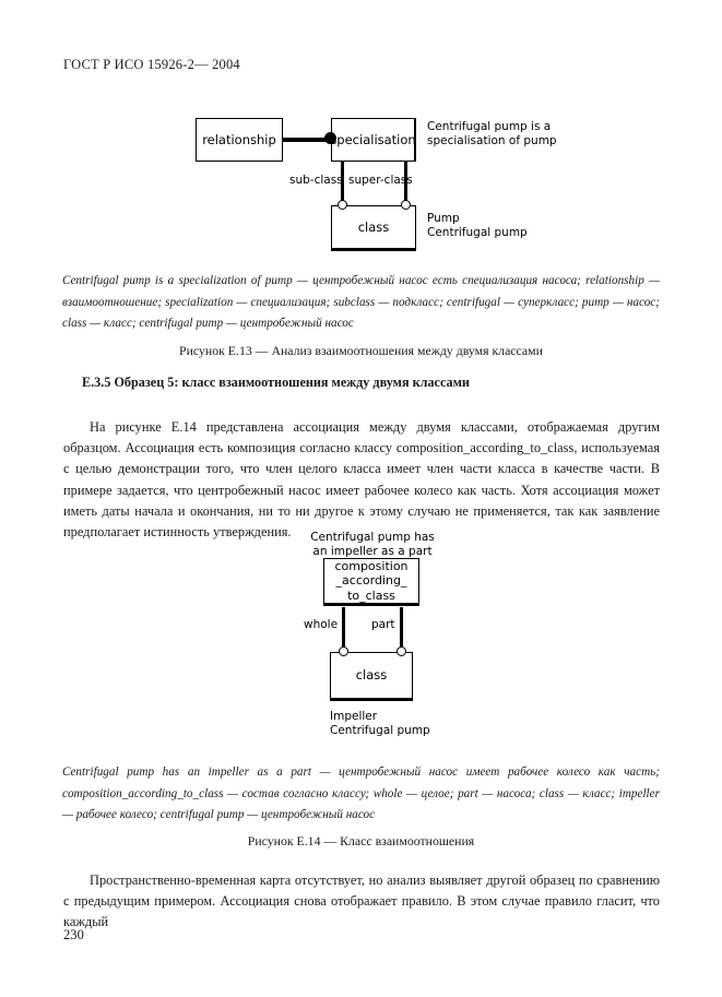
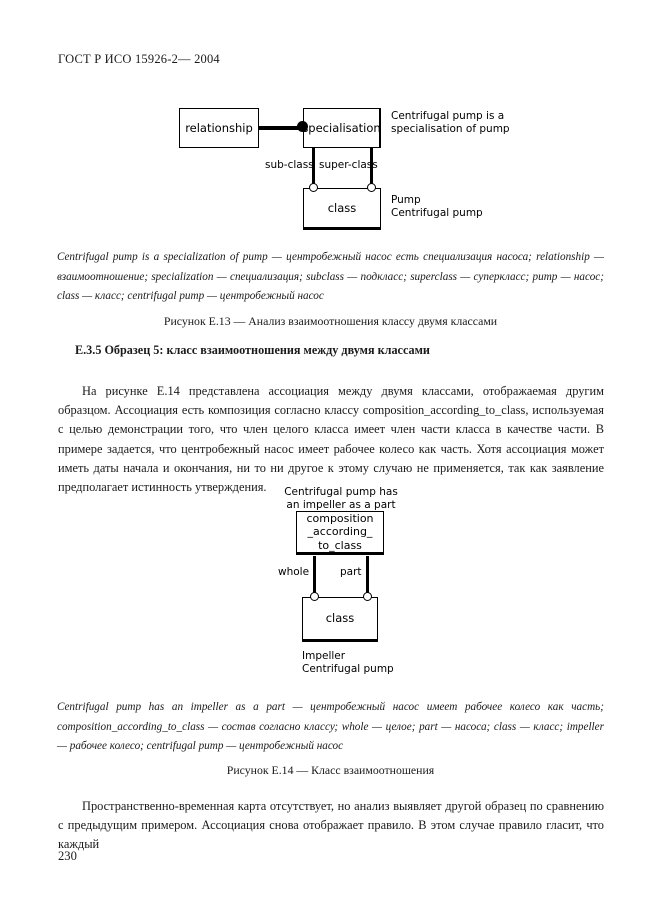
  ГОСТ Р ИСО 15926-2— 2004
  relationship
  pecialisation
  sub-class
  super-class
  class
  Centrifugal pump is a
  specialisation of pump
  Pump
  Centrifugal pump
- Centrifugal pump is a specialization of pump — центробежный насос есть специализация насоса; relationship — взаимоотношение; specialization — специализация; subclass — подкласс; centrifugal — суперкласс; pump — насос; class — класс; centrifugal pump — центробежный насос
+ Centrifugal pump is a specialization of pump — центробежный насос есть специализация насоса; relationship — взаимоотношение; specialization — специализация; subclass — подкласс; superclass — суперкласс; pump — насос; class — класс; centrifugal pump — центробежный насос
- Рисунок Е.13 — Анализ взаимоотношения между двумя классами
+ Рисунок Е.13 — Анализ взаимоотношения классу двумя классами
  Е.3.5 Образец 5: класс взаимоотношения между двумя классами
  На рисунке Е.14 представлена ассоциация между двумя классами, отображаемая другим образцом. Ассоциация есть композиция согласно классу composition_according_to_class, используемая с целью демонстрации того, что член целого класса имеет член части класса в качестве части. В примере задается, что центробежный насос имеет рабочее колесо как часть. Хотя ассоциация может иметь даты начала и окончания, ни то ни другое к этому случаю не применяется, так как заявление предполагает истинность утверждения.
  Centrifugal pump has
  an impeller as a part
  composition
  _according_
  to_class
  whole
  part
  class
  Impeller
  Centrifugal pump
  Centrifugal pump has an impeller as a part — центробежный насос имеет рабочее колесо как часть; composition_according_to_class — состав согласно классу; whole — целое; part — насоса; class — класс; impeller — рабочее колесо; centrifugal pump — центробежный насос
  Рисунок Е.14 — Класс взаимоотношения
  Пространственно-временная карта отсутствует, но анализ выявляет другой образец по сравнению с предыдущим примером. Ассоциация снова отображает правило. В этом случае правило гласит, что каждый
  230
